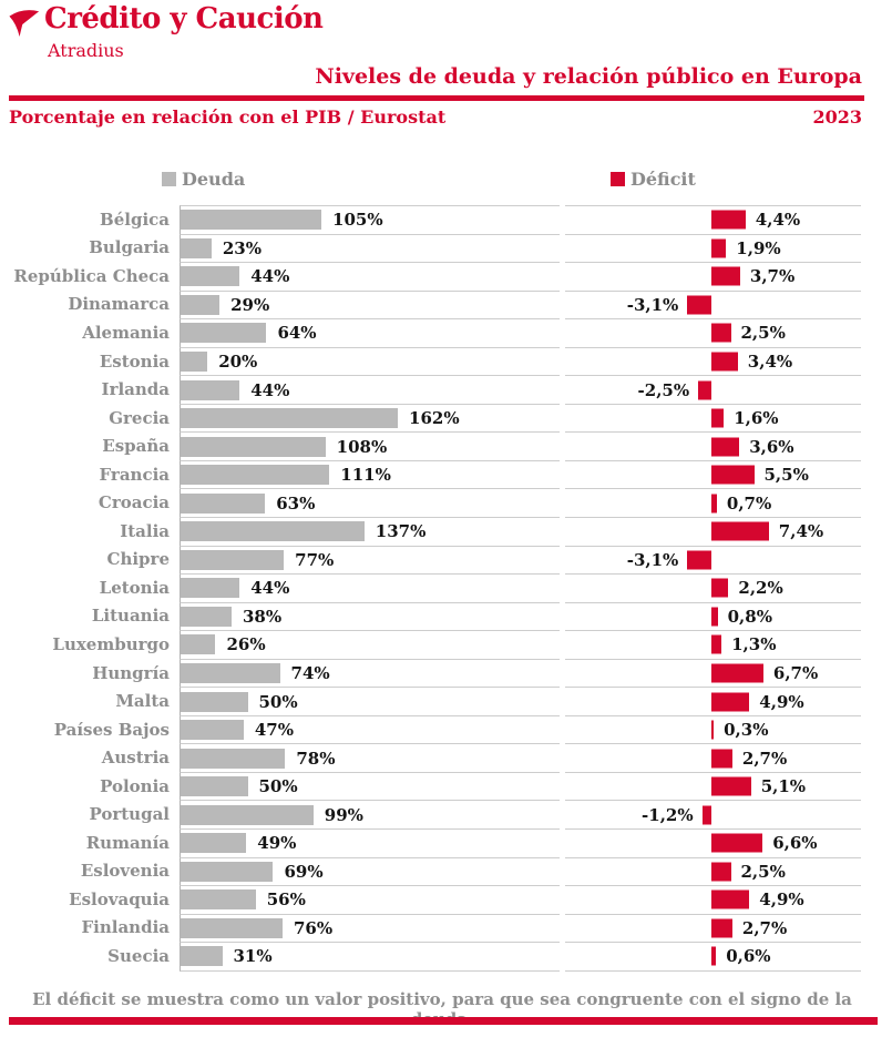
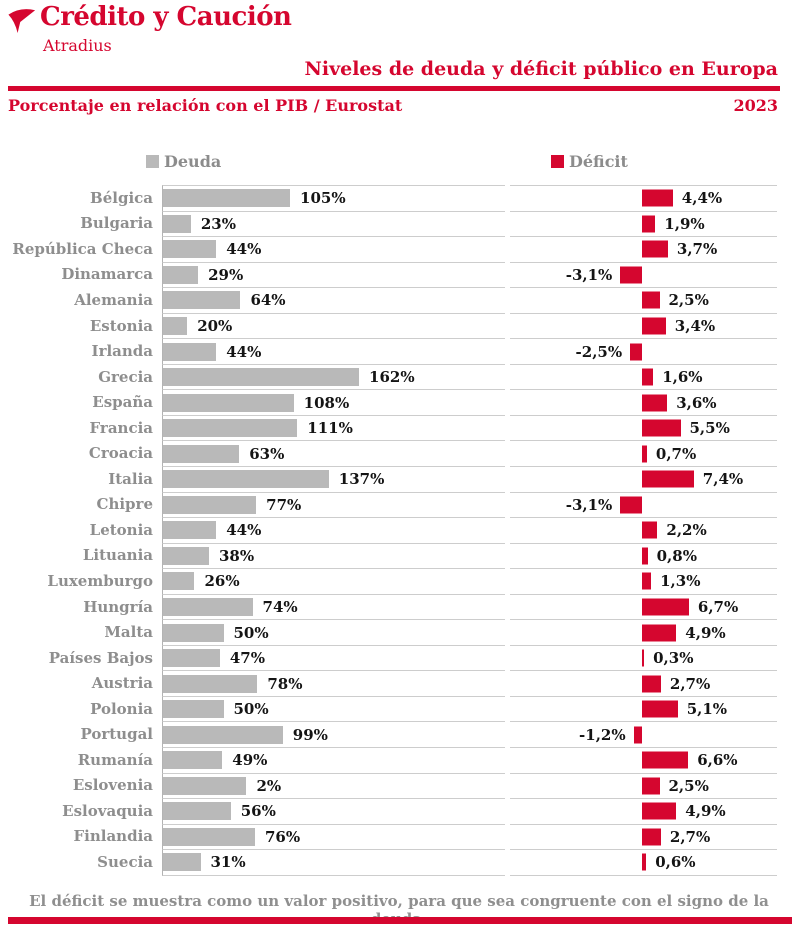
  Crédito y Caución
  Atradius
- Niveles de deuda y relación público en Europa
+ Niveles de deuda y déficit público en Europa
  Porcentaje en relación con el PIB / Eurostat
  2023
  Deuda
  Déficit
  Bélgica
  105%
  4,4%
  Bulgaria
  23%
  1,9%
  República Checa
  44%
  3,7%
  Dinamarca
  29%
  -3,1%
  Alemania
  64%
  2,5%
  Estonia
  20%
  3,4%
  Irlanda
  44%
  -2,5%
  Grecia
  162%
  1,6%
  España
  108%
  3,6%
  Francia
  111%
  5,5%
  Croacia
  63%
  0,7%
  Italia
  137%
  7,4%
  Chipre
  77%
  -3,1%
  Letonia
  44%
  2,2%
  Lituania
  38%
  0,8%
  Luxemburgo
  26%
  1,3%
  Hungría
  74%
  6,7%
  Malta
  50%
  4,9%
  Países Bajos
  47%
  0,3%
  Austria
  78%
  2,7%
  Polonia
  50%
  5,1%
  Portugal
  99%
  -1,2%
  Rumanía
  49%
  6,6%
  Eslovenia
- 69%
+ 2%
  2,5%
  Eslovaquia
  56%
  4,9%
  Finlandia
  76%
  2,7%
  Suecia
  31%
  0,6%
  El déficit se muestra como un valor positivo, para que sea congruente con el signo de la
